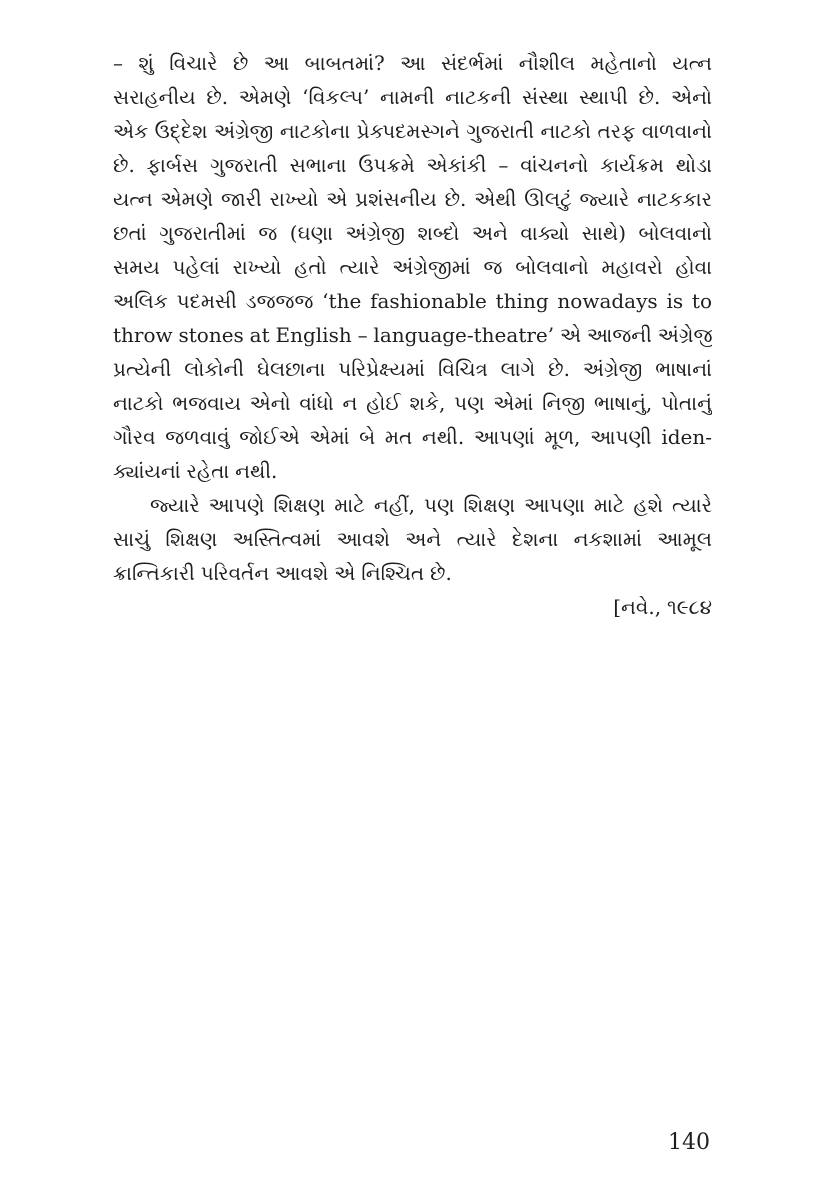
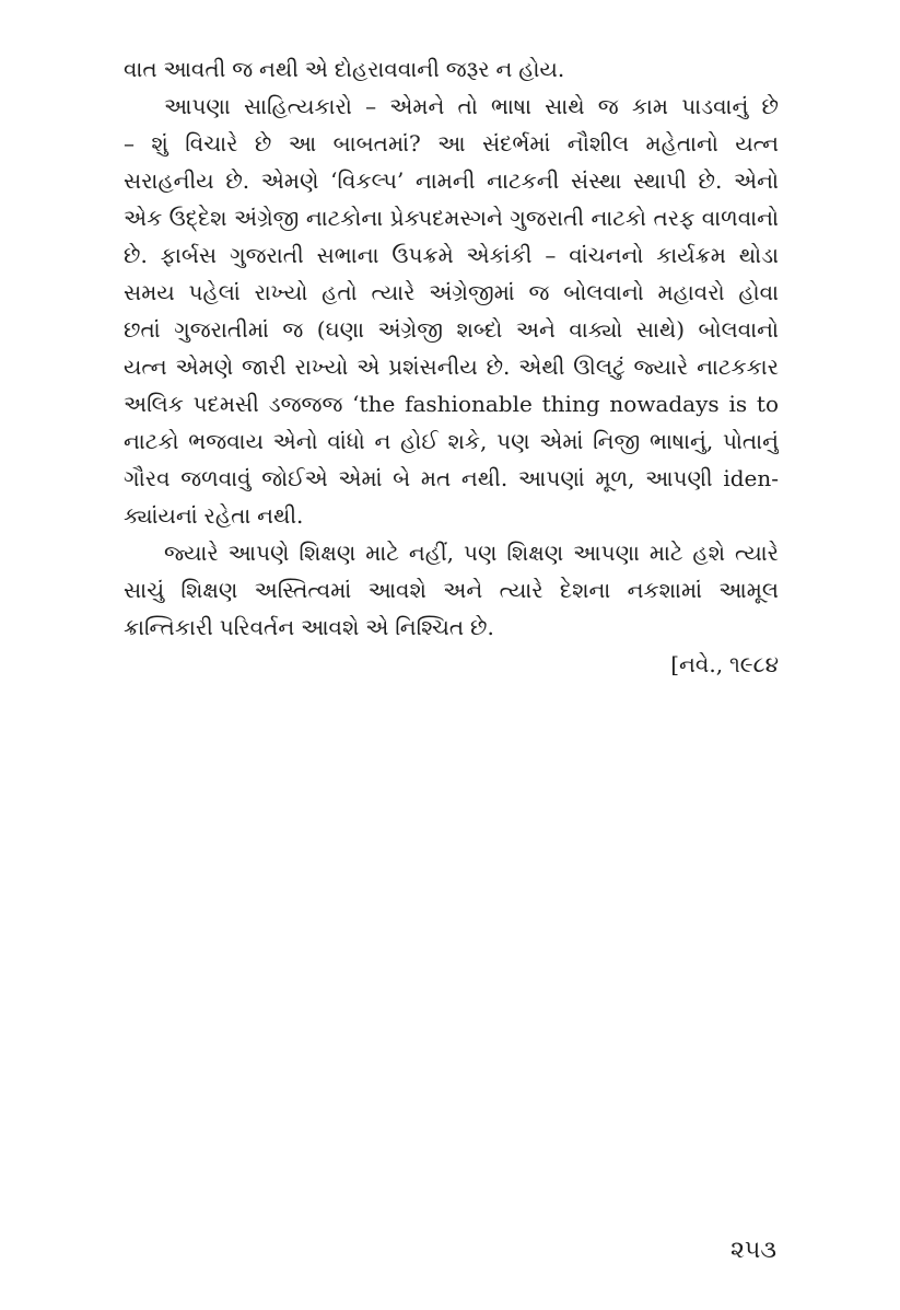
+ વાત આવતી જ નથી એ દોહરાવવાની જરૂર ન હોય.
+ આપણા સાહિત્યકારો – એમને તો ભાષા સાથે જ કામ પાડવાનું છે
  – શું વિચારે છે આ બાબતમાં? આ સંદર્ભમાં નૌશીલ મહેતાનો યત્ન
  સરાહનીય છે. એમણે ‘વિકલ્પ’ નામની નાટકની સંસ્થા સ્થાપી છે. એનો
  એક ઉદ્દેશ અંગ્રેજી નાટકોના પ્રેક્પદમસ્ગને ગુજરાતી નાટકો તરફ વાળવાનો
  છે. ફાર્બસ ગુજરાતી સભાના ઉપક્રમે એકાંકી – વાંચનનો કાર્યક્રમ થોડા
- યત્ન એમણે જારી રાખ્યો એ પ્રશંસનીય છે. એથી ઊલટું જ્યારે નાટકકાર
+ સમય પહેલાં રાખ્યો હતો ત્યારે અંગ્રેજીમાં જ બોલવાનો મહાવરો હોવા
  છતાં ગુજરાતીમાં જ (ઘણા અંગ્રેજી શબ્દો અને વાક્યો સાથે) બોલવાનો
- સમય પહેલાં રાખ્યો હતો ત્યારે અંગ્રેજીમાં જ બોલવાનો મહાવરો હોવા
+ યત્ન એમણે જારી રાખ્યો એ પ્રશંસનીય છે. એથી ઊલટું જ્યારે નાટકકાર
  અલિક પદમસી ડજજજ ‘the fashionable thing nowadays is to
- throw stones at English – language-theatre’ એ આજની અંગ્રેજી
- પ્રત્યેની લોકોની ઘેલછાના પરિપ્રેક્ષ્યમાં વિચિત્ર લાગે છે. અંગ્રેજી ભાષાનાં
  નાટકો ભજવાય એનો વાંધો ન હોઈ શકે, પણ એમાં નિજી ભાષાનું, પોતાનું
  ગૌરવ જળવાવું જોઈએ એમાં બે મત નથી. આપણાં મૂળ, આપણી iden-
  ક્યાંયનાં રહેતા નથી.
  જ્યારે આપણે શિક્ષણ માટે નહીં, પણ શિક્ષણ આપણા માટે હશે ત્યારે
  સાચું શિક્ષણ અસ્તિત્વમાં આવશે અને ત્યારે દેશના નકશામાં આમૂલ
  ક્રાન્તિકારી પરિવર્તન આવશે એ નિશ્ચિત છે.
  [નવે., ૧૯૮૪
- 140
+ ૨૫૩
